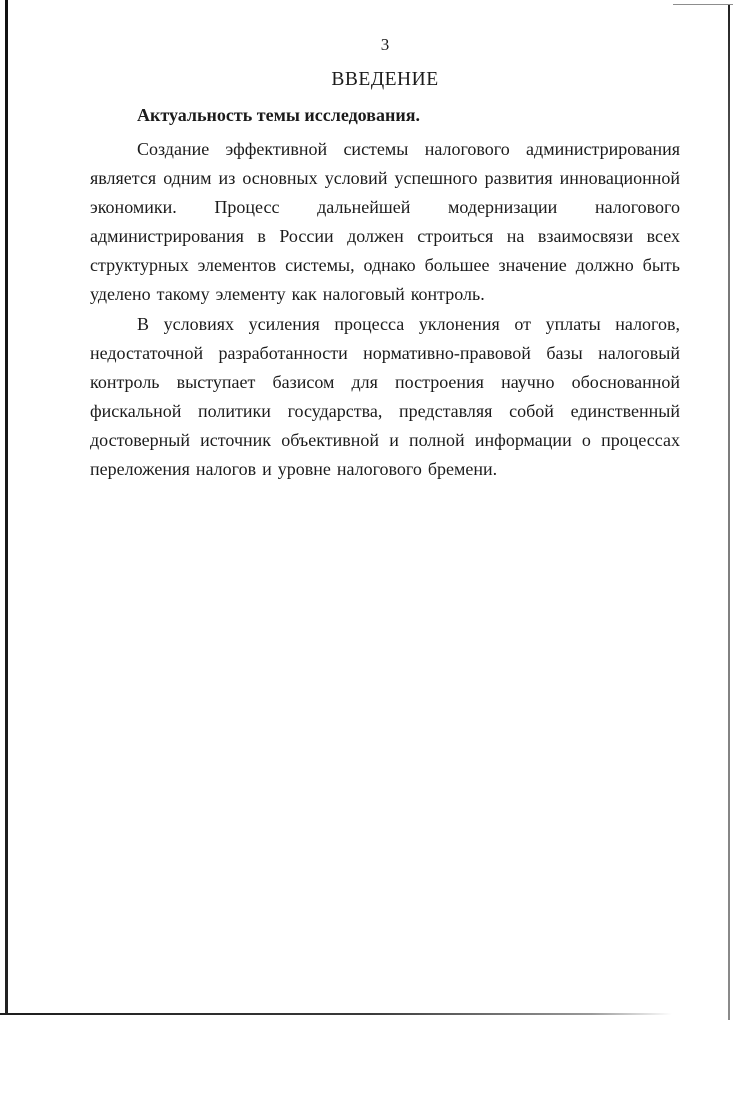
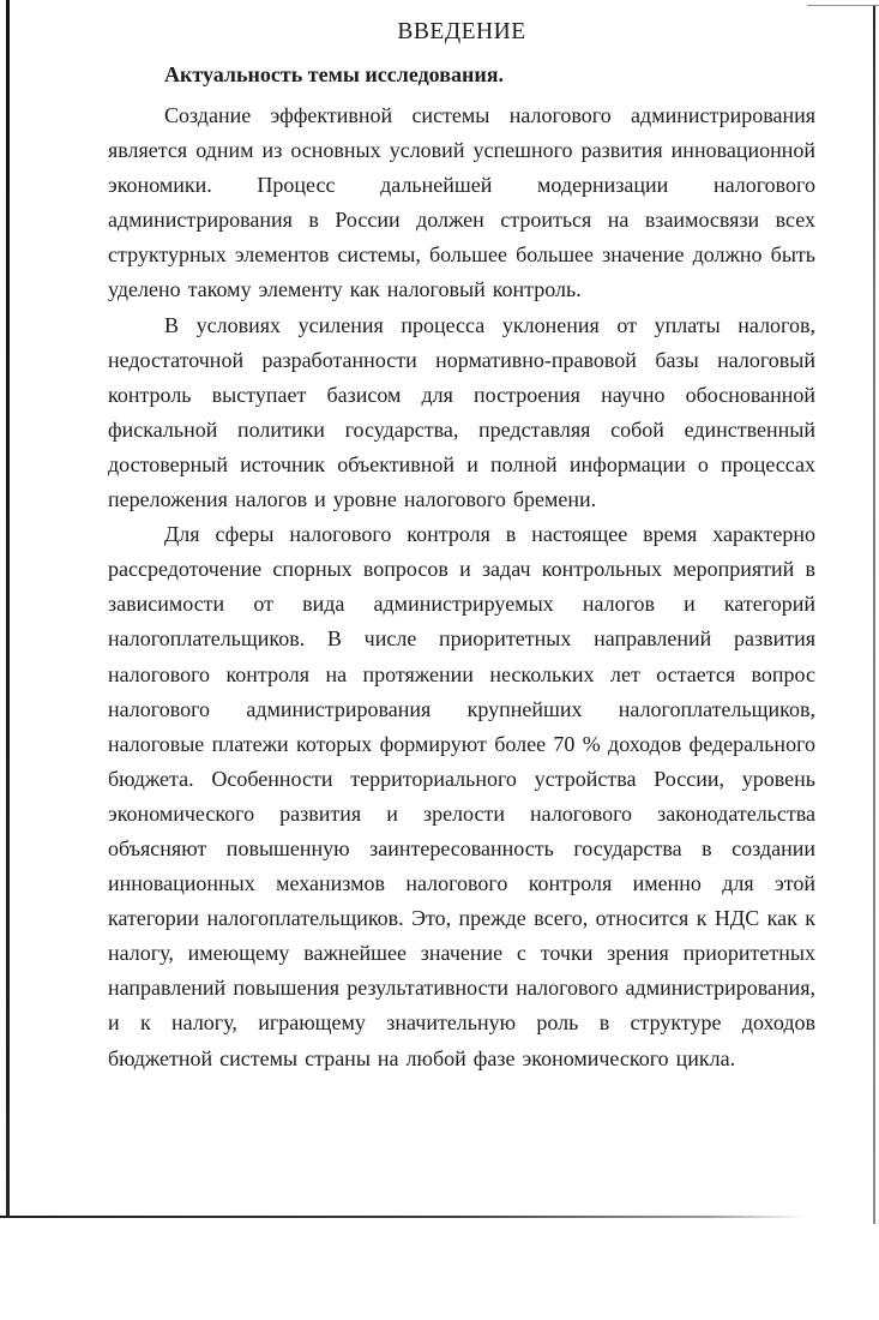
- 3
  ВВЕДЕНИЕ
  Актуальность темы исследования.
- Создание эффективной системы налогового администрирования является одним из основных условий успешного развития инновационной экономики. Процесс дальнейшей модернизации налогового администрирования в России должен строиться на взаимосвязи всех структурных элементов системы, однако большее значение должно быть уделено такому элементу как налоговый контроль.
+ Создание эффективной системы налогового администрирования является одним из основных условий успешного развития инновационной экономики. Процесс дальнейшей модернизации налогового администрирования в России должен строиться на взаимосвязи всех структурных элементов системы, большее большее значение должно быть уделено такому элементу как налоговый контроль.
  В условиях усиления процесса уклонения от уплаты налогов, недостаточной разработанности нормативно-правовой базы налоговый контроль выступает базисом для построения научно обоснованной фискальной политики государства, представляя собой единственный достоверный источник объективной и полной информации о процессах переложения налогов и уровне налогового бремени.
+ Для сферы налогового контроля в настоящее время характерно рассредоточение спорных вопросов и задач контрольных мероприятий в зависимости от вида администрируемых налогов и категорий налогоплательщиков. В числе приоритетных направлений развития налогового контроля на протяжении нескольких лет остается вопрос налогового администрирования крупнейших налогоплательщиков, налоговые платежи которых формируют более 70 % доходов федерального бюджета. Особенности территориального устройства России, уровень экономического развития и зрелости налогового законодательства объясняют повышенную заинтересованность государства в создании инновационных механизмов налогового контроля именно для этой категории налогоплательщиков. Это, прежде всего, относится к НДС как к налогу, имеющему важнейшее значение с точки зрения приоритетных направлений повышения результативности налогового администрирования, и к налогу, играющему значительную роль в структуре доходов бюджетной системы страны на любой фазе экономического цикла.
